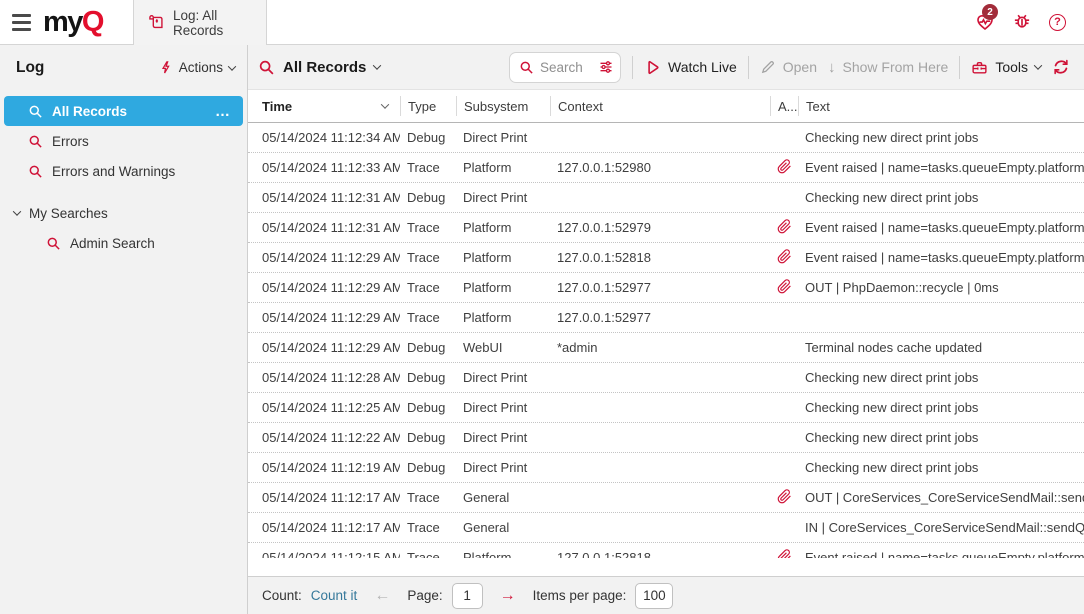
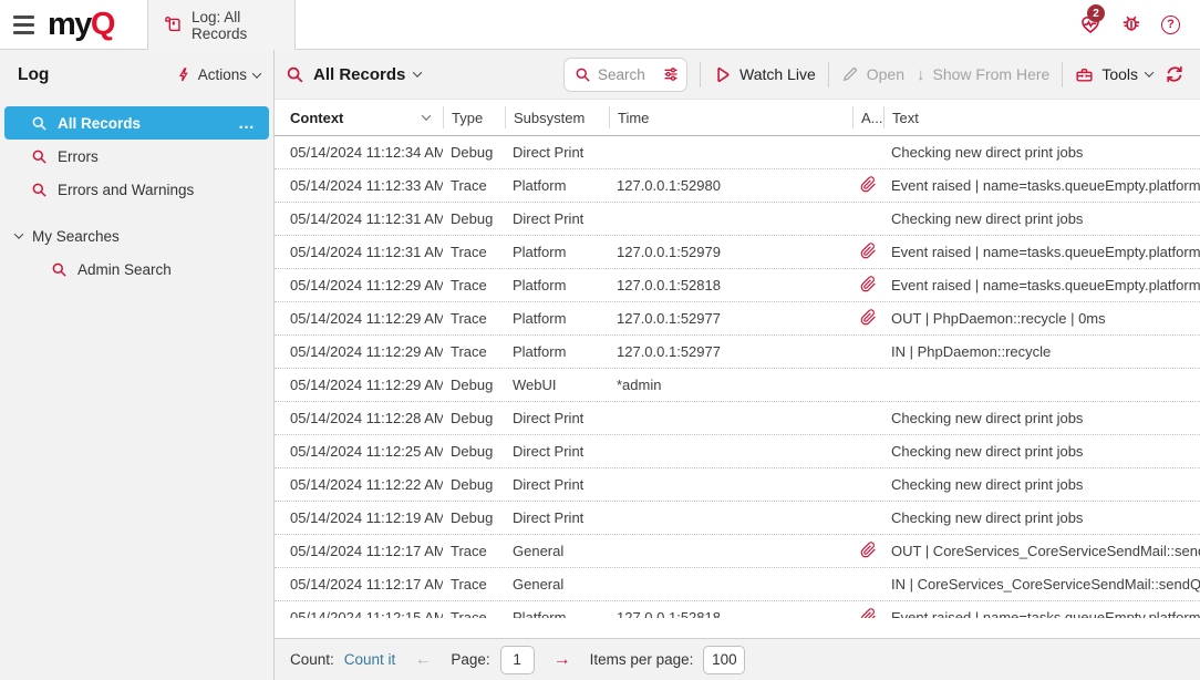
  myQ
  Log: All Records
  2
  ?
  Log
  Actions
  All Records
  …
  Errors
  Errors and Warnings
  My Searches
  Admin Search
  All Records
  Search
  Watch Live
  Open
  ↓
  Show From Here
  Tools
- Time
+ Context
  Type
  Subsystem
- Context
+ Time
  A...
  Text
  05/14/2024 11:12:34 AM
  Debug
  Direct Print
  Checking new direct print jobs
  05/14/2024 11:12:33 AM
  Trace
  Platform
  127.0.0.1:52980
  Event raised | name=tasks.queueEmpty.platform
  05/14/2024 11:12:31 AM
  Debug
  Direct Print
  Checking new direct print jobs
  05/14/2024 11:12:31 AM
  Trace
  Platform
  127.0.0.1:52979
  Event raised | name=tasks.queueEmpty.platform
  05/14/2024 11:12:29 AM
  Trace
  Platform
  127.0.0.1:52818
  Event raised | name=tasks.queueEmpty.platform
  05/14/2024 11:12:29 AM
  Trace
  Platform
  127.0.0.1:52977
  OUT | PhpDaemon::recycle | 0ms
  05/14/2024 11:12:29 AM
  Trace
  Platform
  127.0.0.1:52977
+ IN | PhpDaemon::recycle
  05/14/2024 11:12:29 AM
  Debug
  WebUI
  *admin
- Terminal nodes cache updated
  05/14/2024 11:12:28 AM
  Debug
  Direct Print
  Checking new direct print jobs
  05/14/2024 11:12:25 AM
  Debug
  Direct Print
  Checking new direct print jobs
  05/14/2024 11:12:22 AM
  Debug
  Direct Print
  Checking new direct print jobs
  05/14/2024 11:12:19 AM
  Debug
  Direct Print
  Checking new direct print jobs
  05/14/2024 11:12:17 AM
  Trace
  General
  OUT | CoreServices_CoreServiceSendMail::sen
  05/14/2024 11:12:17 AM
  Trace
  General
  IN | CoreServices_CoreServiceSendMail::sendQ
  Count:
  Count it
  ←
  Page:
  1
  →
  Items per page:
  100
